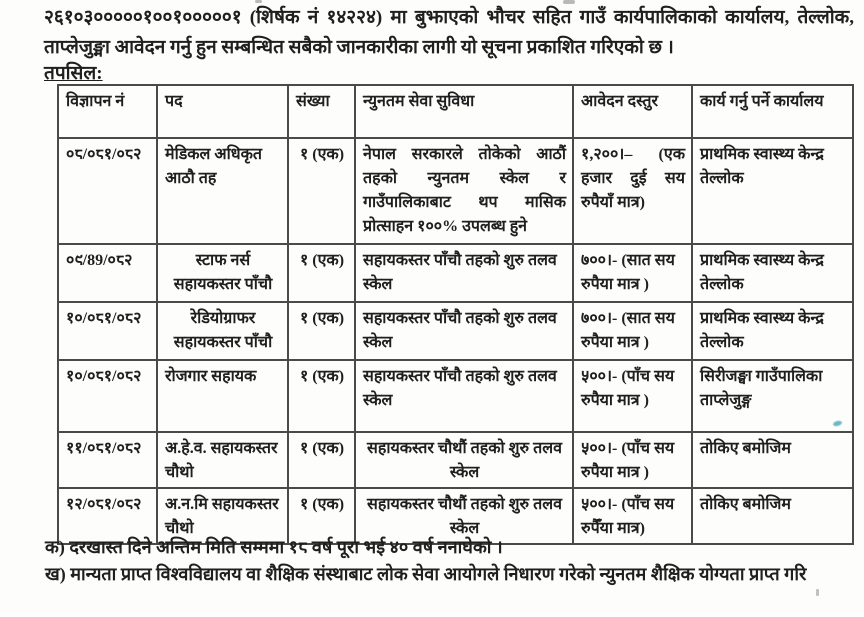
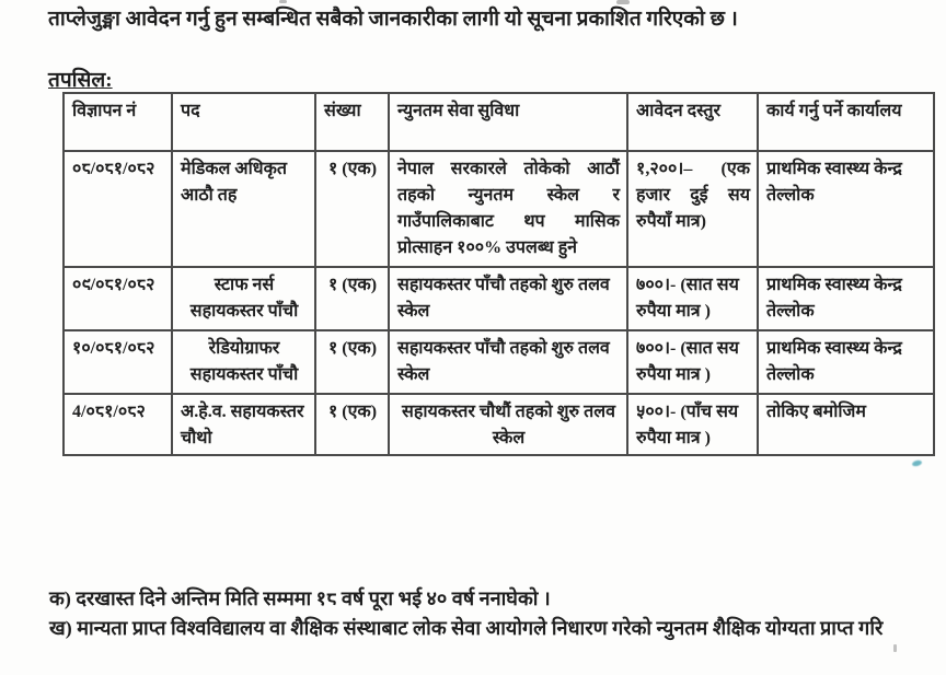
- २६१०३०००००१००१०००००१ (शिर्षक नं १४२२४) मा बुझाएको भौचर सहित गाउँ कार्यपालिकाको कार्यालय, तेल्लोक,
  ताप्लेजुङ्मा आवेदन गर्नु हुन सम्बन्धित सबैको जानकारीका लागी यो सूचना प्रकाशित गरिएको छ ।
  तपसिल:
  विज्ञापन नं	पद	संख्या	न्युनतम सेवा सुविधा	आवेदन दस्तुर	कार्य गर्नु पर्ने कार्यालय
  ०८/०८१/०८२	मेडिकल अधिकृत आठौ तह	१ (एक)	नेपाल सरकारले तोकेको आठौं तहको न्युनतम स्केल र गाउँपालिकाबाट थप मासिक प्रोत्साहन १००% उपलब्ध हुने	१,२००।– (एक हजार दुई सय रुपैयाँ मात्र)	प्राथमिक स्वास्थ्य केन्द्र तेल्लोक
- ०९/89/०८२	स्टाफ नर्स सहायकस्तर पाँचौ	१ (एक)	सहायकस्तर पाँचौ तहको शुरु तलव स्केल	७००।- (सात सय रुपैया मात्र )	प्राथमिक स्वास्थ्य केन्द्र तेल्लोक
+ ०९/०८१/०८२	स्टाफ नर्स सहायकस्तर पाँचौ	१ (एक)	सहायकस्तर पाँचौ तहको शुरु तलव स्केल	७००।- (सात सय रुपैया मात्र )	प्राथमिक स्वास्थ्य केन्द्र तेल्लोक
  १०/०८१/०८२	रेडियोग्राफर सहायकस्तर पाँचौ	१ (एक)	सहायकस्तर पाँचौ तहको शुरु तलव स्केल	७००।- (सात सय रुपैया मात्र )	प्राथमिक स्वास्थ्य केन्द्र तेल्लोक
- १०/०८१/०८२	रोजगार सहायक	१ (एक)	सहायकस्तर पाँचौ तहको शुरु तलव स्केल	५००।- (पाँच सय रुपैया मात्र )	सिरीजङ्घा गाउँपालिका ताप्लेजुङ्ग
- ११/०८१/०८२	अ.हे.व. सहायकस्तर चौथो	१ (एक)	सहायकस्तर चौथौं तहको शुरु तलव स्केल	५००।- (पाँच सय रुपैया मात्र )	तोकिए बमोजिम
+ 4/०८१/०८२	अ.हे.व. सहायकस्तर चौथो	१ (एक)	सहायकस्तर चौथौं तहको शुरु तलव स्केल	५००।- (पाँच सय रुपैया मात्र )	तोकिए बमोजिम
- १२/०८१/०८२	अ.न.मि सहायकस्तर चौथो	१ (एक)	सहायकस्तर चौथौं तहको शुरु तलव स्केल	५००।- (पाँच सय रुपैँया मात्र)	तोकिए बमोजिम
  क) दरखास्त दिने अन्तिम मिति सम्ममा १८ वर्ष पूरा भई ४० वर्ष ननाघेको ।
  ख) मान्यता प्राप्त विश्वविद्यालय वा शैक्षिक संस्थाबाट लोक सेवा आयोगले निधारण गरेको न्युनतम शैक्षिक योग्यता प्राप्त गरि
